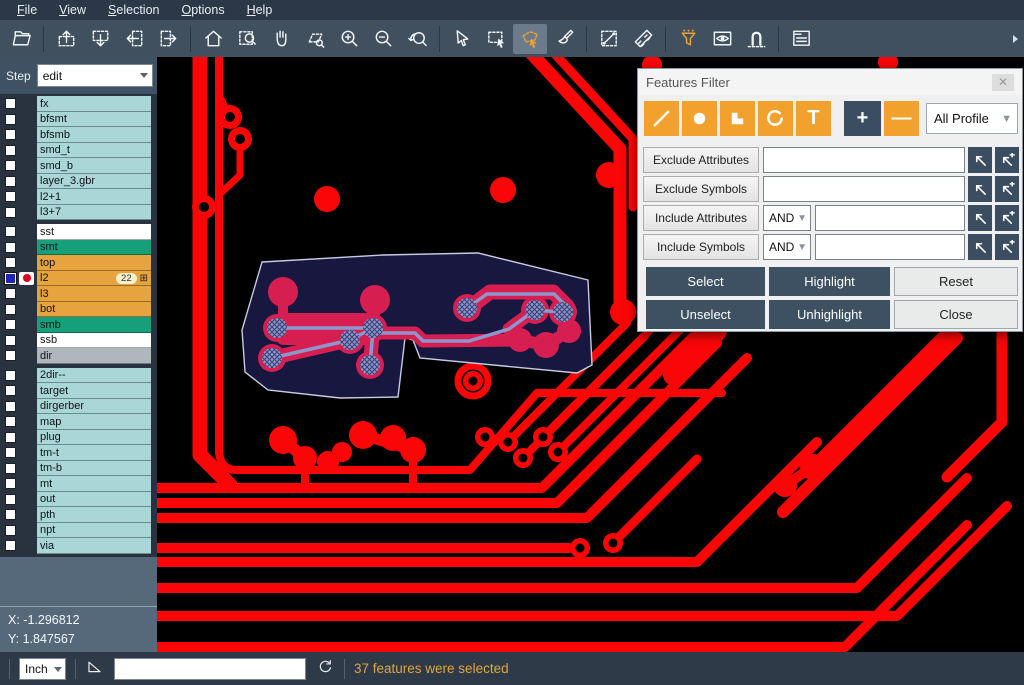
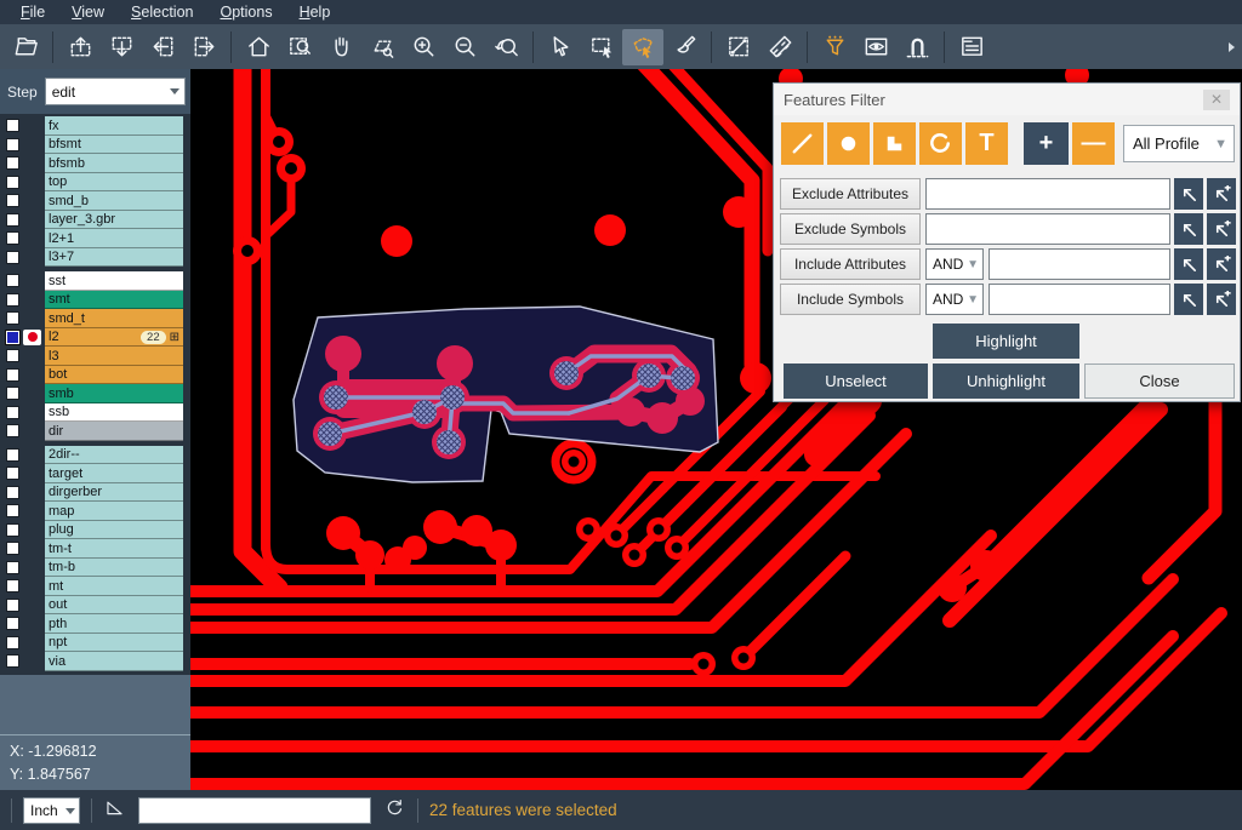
  File
  View
  Selection
  Options
  Help
  Step
  edit
  fx
  bfsmt
  bfsmb
- smd_t
+ top
  smd_b
  layer_3.gbr
  l2+1
  l3+7
  sst
  smt
- top
+ smd_t
  l2
  22
  ⊞
  l3
  bot
  smb
  ssb
  dir
  2dir--
  target
  dirgerber
  map
  plug
  tm-t
  tm-b
  mt
  out
  pth
  npt
  via
  X: -1.296812
  Y: 1.847567
  Features Filter
  ✕
  T
  +
  —
  All Profile
  ▼
  Exclude Attributes
  Exclude Symbols
  Include Attributes
  AND
  ▼
  Include Symbols
  AND
  ▼
- Select
  Highlight
- Reset
  Unselect
  Unhighlight
  Close
  Inch
- 37 features were selected
+ 22 features were selected
